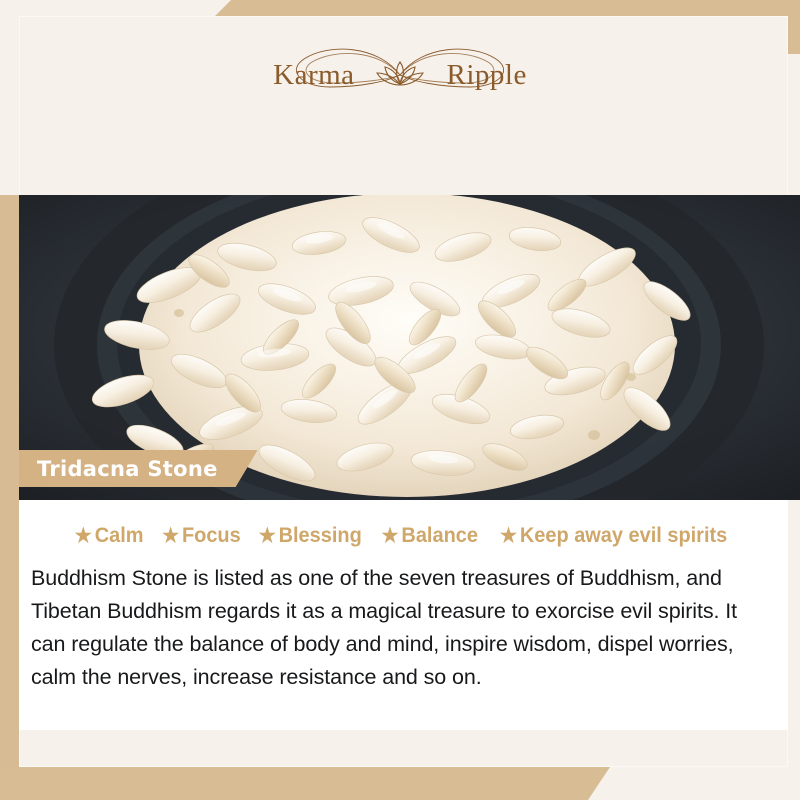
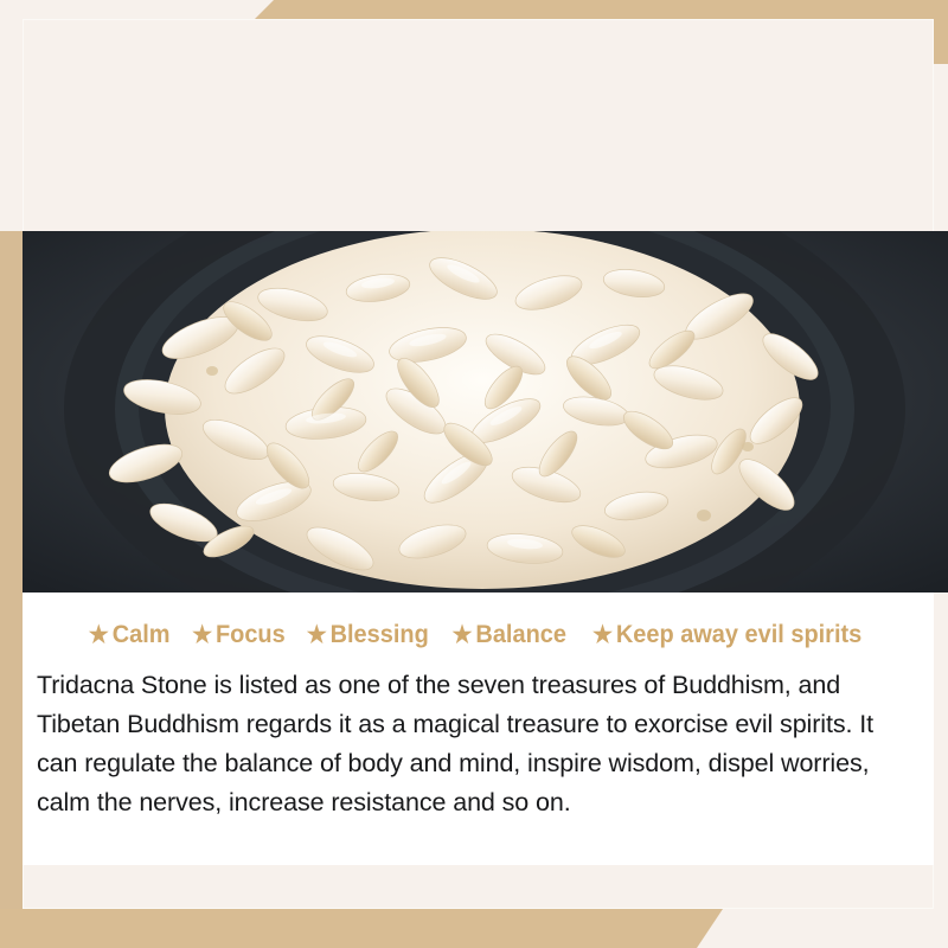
- Karma
- Ripple
- Tridacna Stone
  ★
  Calm
  ★
  Focus
  ★
  Blessing
  ★
  Balance
  ★
  Keep away evil spirits
- Buddhism Stone is listed as one of the seven treasures of Buddhism, and Tibetan Buddhism regards it as a magical treasure to exorcise evil spirits. It can regulate the balance of body and mind, inspire wisdom, dispel worries, calm the nerves, increase resistance and so on.
+ Tridacna Stone is listed as one of the seven treasures of Buddhism, and Tibetan Buddhism regards it as a magical treasure to exorcise evil spirits. It can regulate the balance of body and mind, inspire wisdom, dispel worries, calm the nerves, increase resistance and so on.
